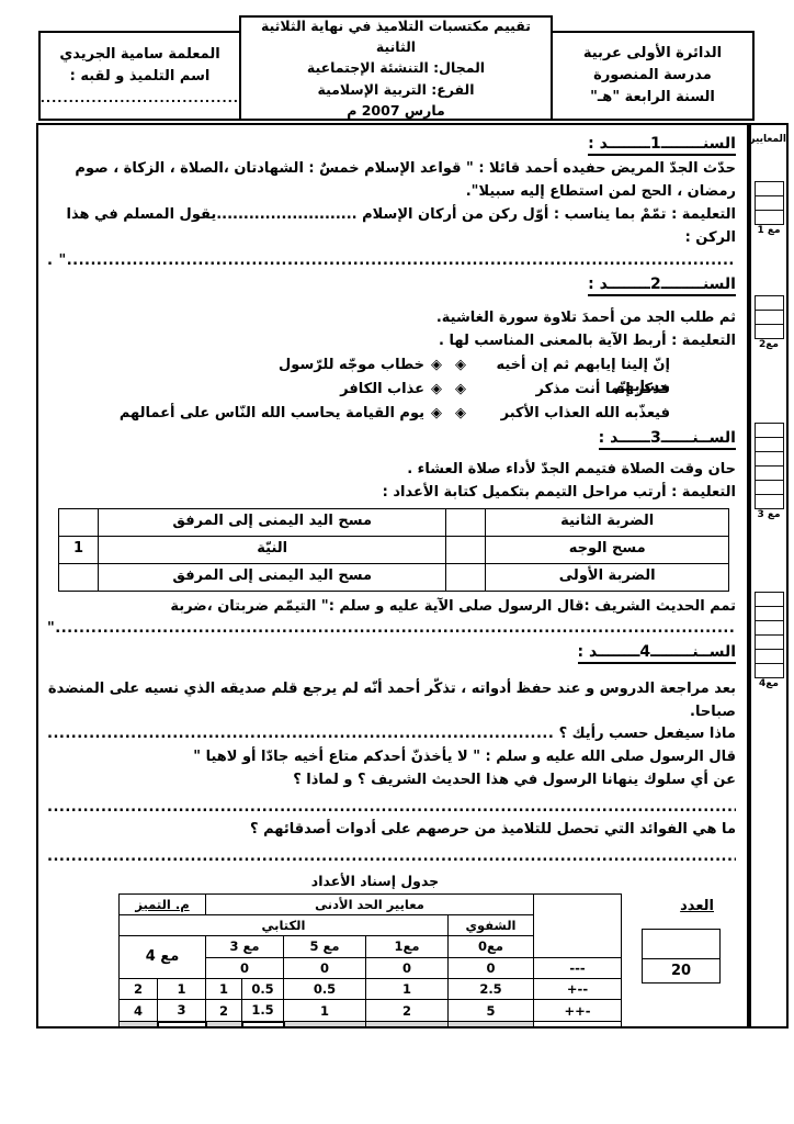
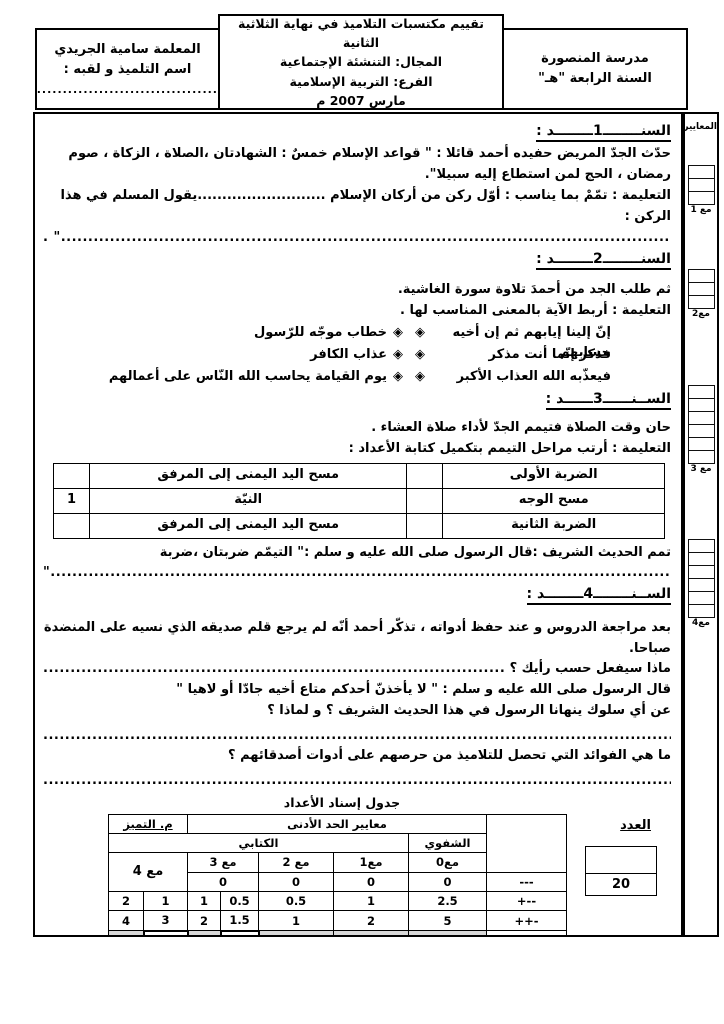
- الدائرة الأولى عربية
  مدرسة المنصورة
  السنة الرابعة "هـ"
  تقييم مكتسبات التلاميذ في نهاية الثلاثية الثانية
  المجال: التنشئة الإجتماعية
  الفرع: التربية الإسلامية
  مارس 2007 م
  المعلمة سامية الجريدي
  اسم التلميذ و لقبه :
  ...................................
  السنــــــــ1ــــــــد :
  حدّث الجدّ المريض حفيده أحمد قائلا : " قواعد الإسلام خمسٌ : الشهادتان ،الصلاة ، الزكاة ، صوم رمضان ، الحج لمن استطاع إليه سبيلا".
  التعليمة : تمّمْ بما يناسب : أوّل ركن من أركان الإسلام ..........................يقول المسلم في هذا الركن :
  . "................................................................................................................
  السنــــــــ2ــــــــد :
  ثم طلب الجد من أحمدَ تلاوة سورة الغاشية.
  التعليمة : أربط الآية بالمعنى المناسب لها .
  إنّ إلينا إيابهم ثم إن أخيه حسابهم
  ◈
  ◈خطاب موجّه للرّسول
  فذكر إنّما أنت مذكر
  ◈
  ◈عذاب الكافر
  فيعذّبه الله العذاب الأكبر
  ◈
  ◈يوم القيامة يحاسب الله النّاس على أعمالهم
  الســنــــــ3ــــــد :
  حان وقت الصلاة فتيمم الجدّ لأداء صلاة العشاء .
  التعليمة : أرتب مراحل التيمم بتكميل كتابة الأعداد :
- الضربة الثانية		مسح اليد اليمنى إلى المرفق
+ الضربة الأولى		مسح اليد اليمنى إلى المرفق
  مسح الوجه		النيّة	1
- الضربة الأولى		مسح اليد اليمنى إلى المرفق
+ الضربة الثانية		مسح اليد اليمنى إلى المرفق
- تمم الحديث الشريف :قال الرسول صلى الآية عليه و سلم :" التيمّم ضربتان ،ضربة
+ تمم الحديث الشريف :قال الرسول صلى الله عليه و سلم :" التيمّم ضربتان ،ضربة
  "..................................................................................................................
  الســنــــــــ4ــــــــد :
  بعد مراجعة الدروس و عند حفظ أدواته ، تذكّر أحمد أنّه لم يرجع قلم صديقه الذي نسيه على المنضدة صباحا.
  ماذا سيفعل حسب رأيك ؟
  .....................................................................................
  قال الرسول صلى الله عليه و سلم : " لا يأخذنّ أحدكم متاع أخيه جادّا أو لاهيا "
  عن أي سلوك ينهانا الرسول في هذا الحديث الشريف ؟ و لماذا ؟
  ما هي الفوائد التي تحصل للتلاميذ من حرصهم على أدوات أصدقائهم ؟
  جدول إسناد الأعداد
  العدد
  20
  	معايير الحد الأدنى	م. التميز
  الشفوي	الكتابي
- مع0	مع1	مع 5	مع 3	مع 4
+ مع0	مع1	مع 2	مع 3	مع 4
  ---	0	0	0	0
  +--	2.5	1	0.5	0.5	1	1	2
  ++-	5	2	1	1.5	2	3	4
  المعايير
  مع 1
  مع2
  مع 3
  مع4
